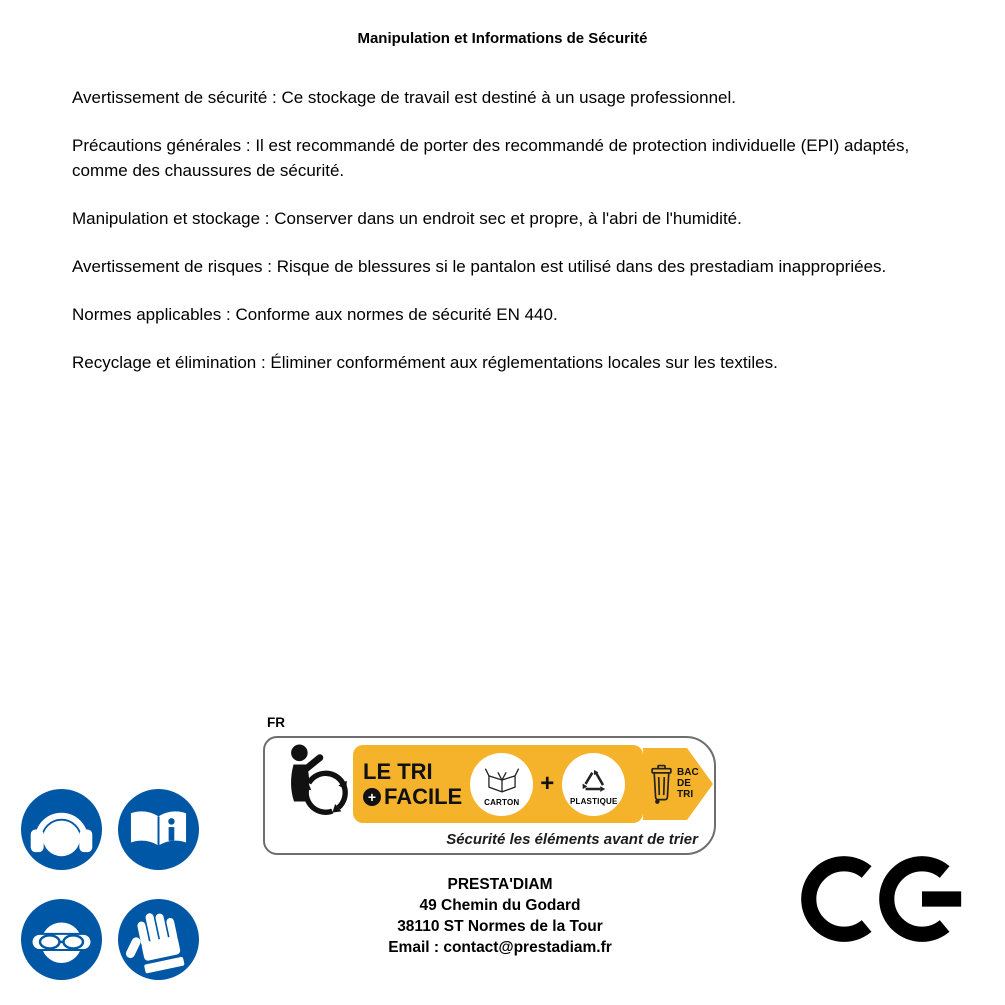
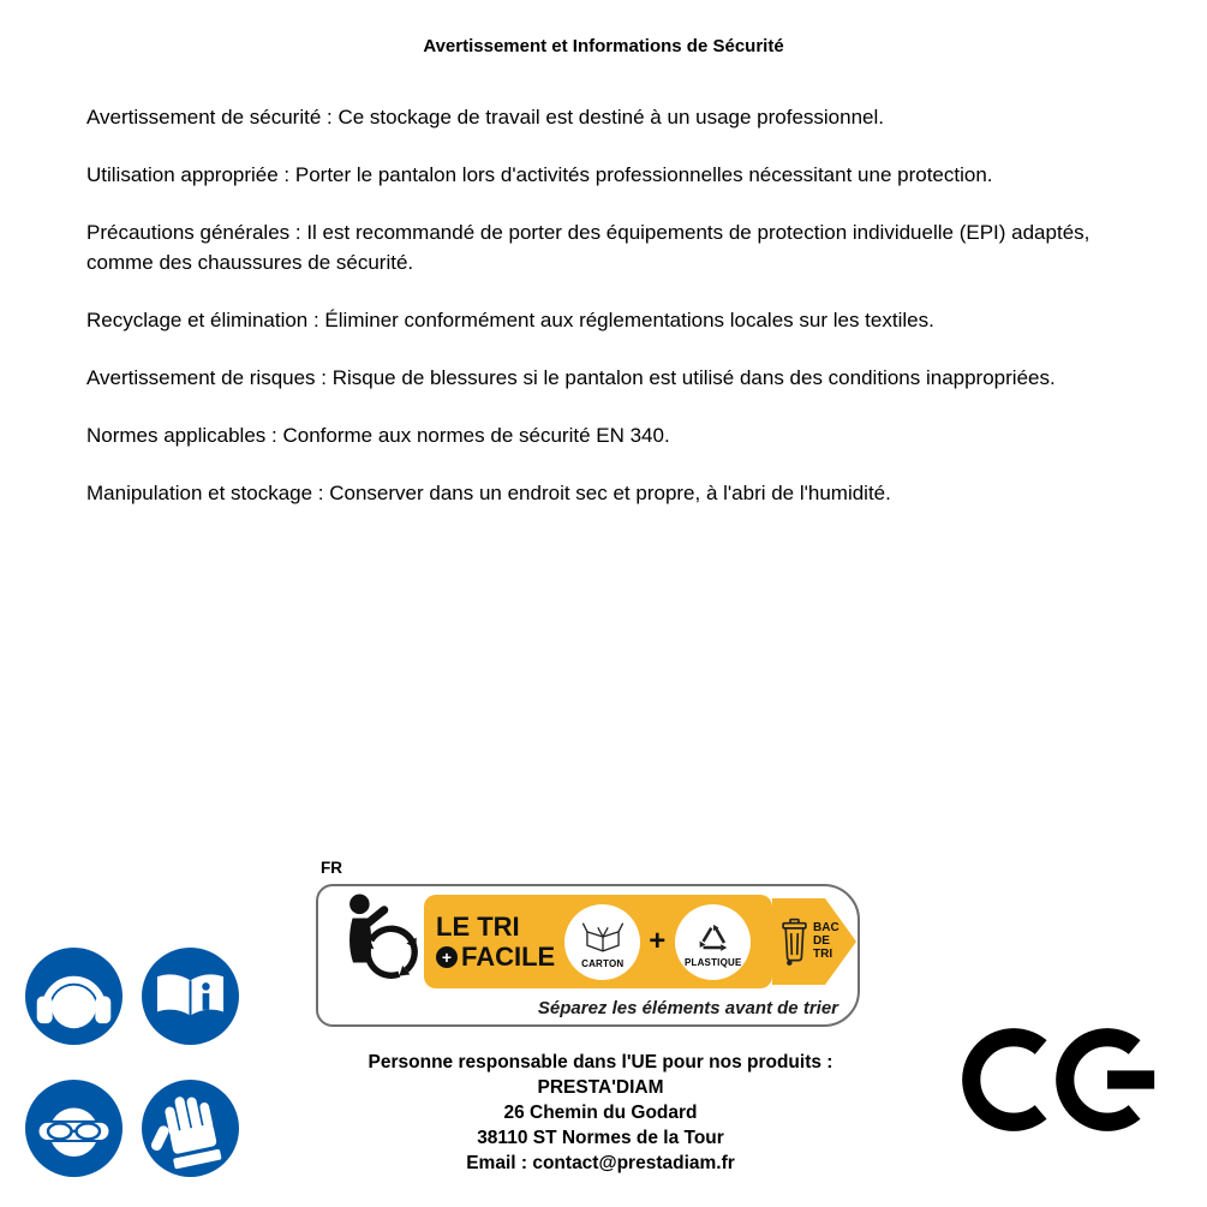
- Manipulation et Informations de Sécurité
+ Avertissement et Informations de Sécurité
  Avertissement de sécurité : Ce stockage de travail est destiné à un usage professionnel.
+ Utilisation appropriée : Porter le pantalon lors d'activités professionnelles nécessitant une protection.
- Précautions générales : Il est recommandé de porter des recommandé de protection individuelle (EPI) adaptés, comme des chaussures de sécurité.
+ Précautions générales : Il est recommandé de porter des équipements de protection individuelle (EPI) adaptés, comme des chaussures de sécurité.
- Manipulation et stockage : Conserver dans un endroit sec et propre, à l'abri de l'humidité.
+ Recyclage et élimination : Éliminer conformément aux réglementations locales sur les textiles.
- Avertissement de risques : Risque de blessures si le pantalon est utilisé dans des prestadiam inappropriées.
+ Avertissement de risques : Risque de blessures si le pantalon est utilisé dans des conditions inappropriées.
- Normes applicables : Conforme aux normes de sécurité EN 440.
+ Normes applicables : Conforme aux normes de sécurité EN 340.
- Recyclage et élimination : Éliminer conformément aux réglementations locales sur les textiles.
+ Manipulation et stockage : Conserver dans un endroit sec et propre, à l'abri de l'humidité.
  FR
  LE TRI
  +
  FACILE
  CARTON
  +
  PLASTIQUE
  BAC
  DE
  TRI
- Sécurité les éléments avant de trier
+ Séparez les éléments avant de trier
+ Personne responsable dans l'UE pour nos produits :
  PRESTA'DIAM
- 49 Chemin du Godard
+ 26 Chemin du Godard
  38110 ST Normes de la Tour
  Email : contact@prestadiam.fr
